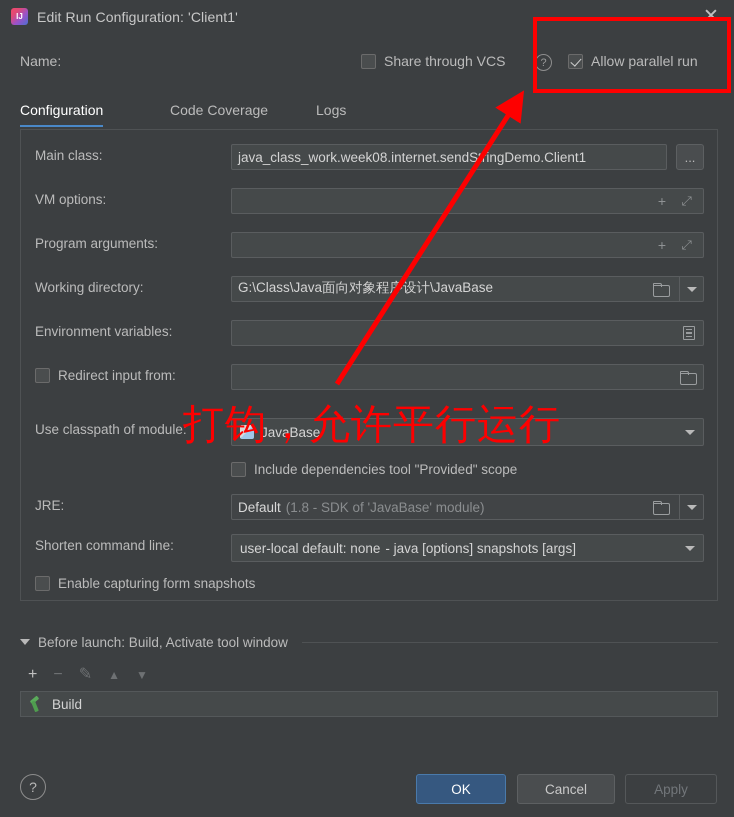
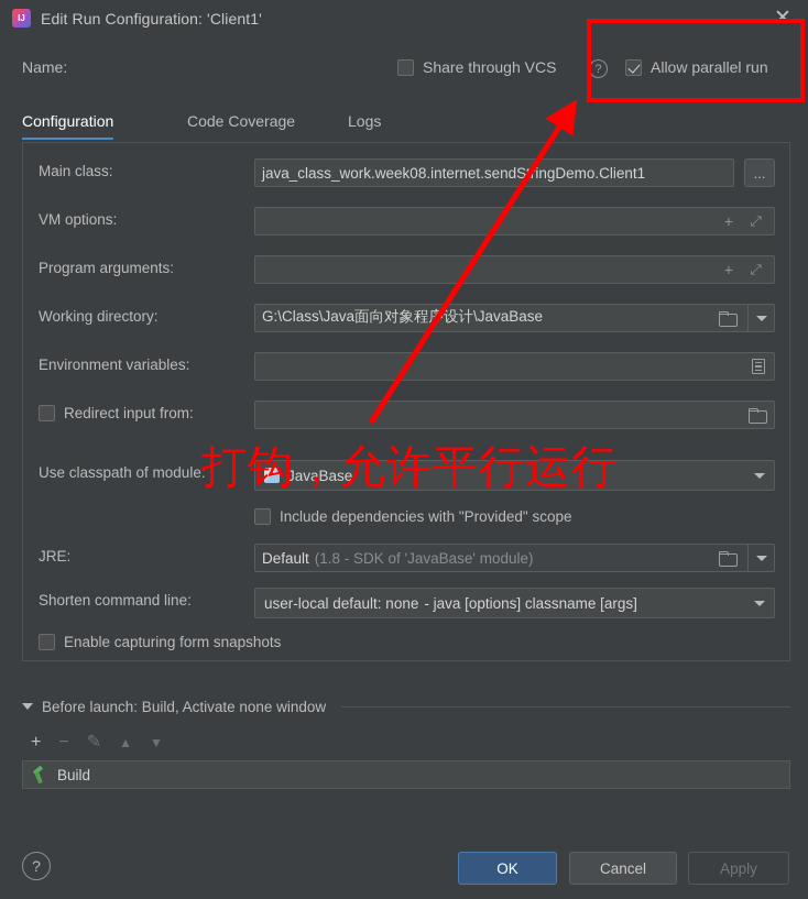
  Edit Run Configuration: 'Client1'
  ✕
  Name:
  Share through VCS
  ?
  Allow parallel run
  Configuration
  Code Coverage
  Logs
  Main class:
  java_class_work.week08.internet.sendSingDemo.Client1
  ...
  VM options:
  +
  Program arguments:
  +
  Working directory:
  G:\Class\Java面向对象程设计\JavaBase
  Environment variables:
  Redirect input from:
  Use classpath of module:
  JavaBase
- Include dependencies tool "Provided" scope
+ Include dependencies with "Provided" scope
  JRE:
  Default
  (1.8 - SDK of 'JavaBase' module)
  Shorten command line:
  user-local default: none
- - java [options] snapshots [args]
+ - java [options] classname [args]
  Enable capturing form snapshots
- Before launch: Build, Activate tool window
+ Before launch: Build, Activate none window
  +
  −
  ✎
  ▲
  ▼
  Build
  ?
  OK
  Cancel
  Apply
  打钩，允许平行运行
